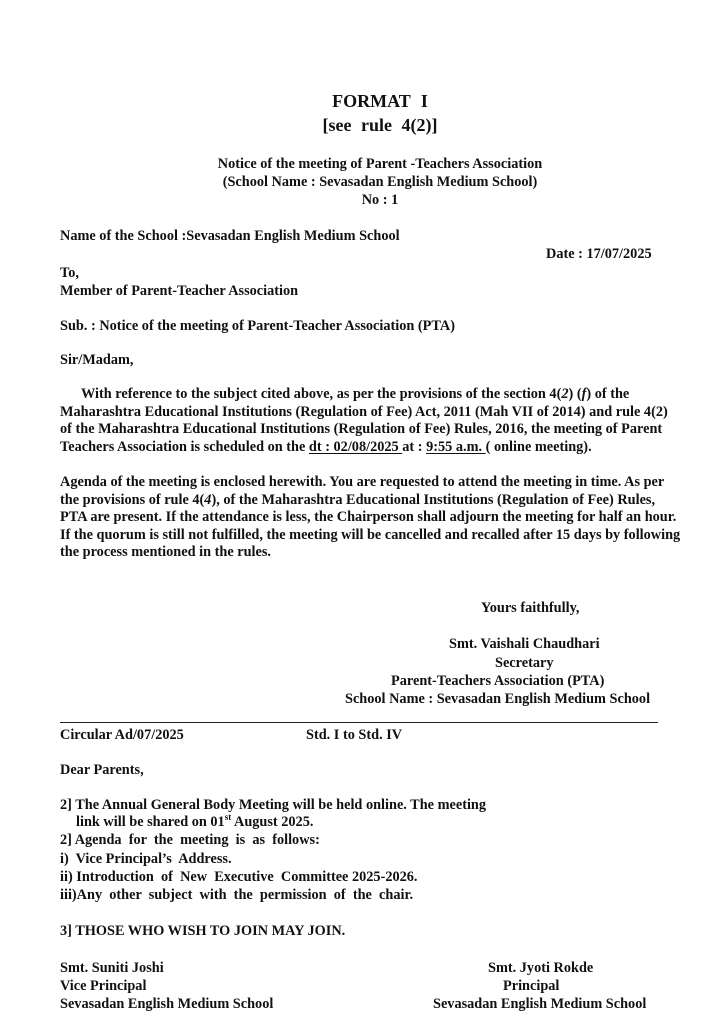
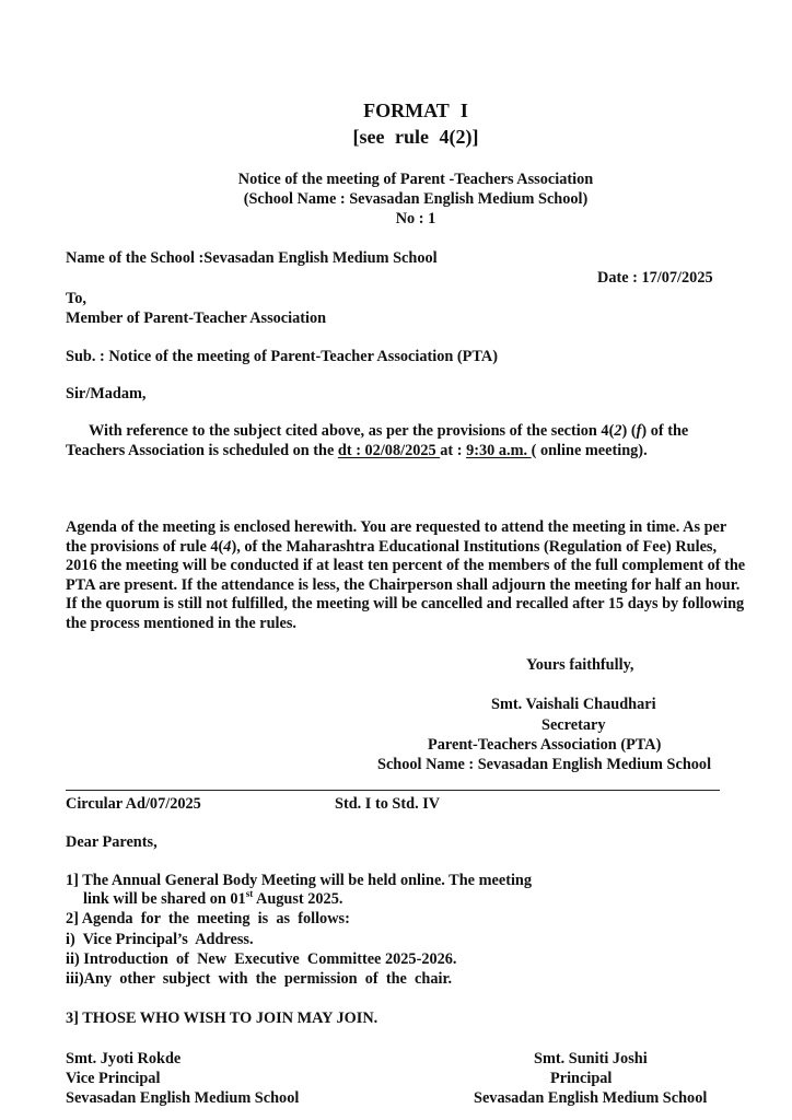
  FORMAT I
  [see rule 4(2)]
  Notice of the meeting of Parent -Teachers Association
  (School Name : Sevasadan English Medium School)
  No : 1
  Name of the School :Sevasadan English Medium School
  Date : 17/07/2025
  To,
  Member of Parent-Teacher Association
  Sub. : Notice of the meeting of Parent-Teacher Association (PTA)
  Sir/Madam,
  With reference to the subject cited above, as per the provisions of the section 4(2) (f) of the
- Maharashtra Educational Institutions (Regulation of Fee) Act, 2011 (Mah VII of 2014) and rule 4(2)
- of the Maharashtra Educational Institutions (Regulation of Fee) Rules, 2016, the meeting of Parent
- Teachers Association is scheduled on the dt : 02/08/2025 at : 9:55 a.m. ( online meeting).
+ Teachers Association is scheduled on the dt : 02/08/2025 at : 9:30 a.m. ( online meeting).
  Agenda of the meeting is enclosed herewith. You are requested to attend the meeting in time. As per
  the provisions of rule 4(4), of the Maharashtra Educational Institutions (Regulation of Fee) Rules,
+ 2016 the meeting will be conducted if at least ten percent of the members of the full complement of the
  PTA are present. If the attendance is less, the Chairperson shall adjourn the meeting for half an hour.
  If the quorum is still not fulfilled, the meeting will be cancelled and recalled after 15 days by following
  the process mentioned in the rules.
  Yours faithfully,
  Smt. Vaishali Chaudhari
  Secretary
  Parent-Teachers Association (PTA)
  School Name : Sevasadan English Medium School
  Circular Ad/07/2025
  Std. I to Std. IV
  Dear Parents,
- 2] The Annual General Body Meeting will be held online. The meeting
+ 1] The Annual General Body Meeting will be held online. The meeting
  link will be shared on 01st August 2025.
  2] Agenda for the meeting is as follows:
  i) Vice Principal’s Address.
  ii) Introduction of New Executive Committee 2025-2026.
  iii)Any other subject with the permission of the chair.
  3] THOSE WHO WISH TO JOIN MAY JOIN.
- Smt. Suniti Joshi
+ Smt. Jyoti Rokde
  Vice Principal
  Sevasadan English Medium School
- Smt. Jyoti Rokde
+ Smt. Suniti Joshi
  Principal
  Sevasadan English Medium School
